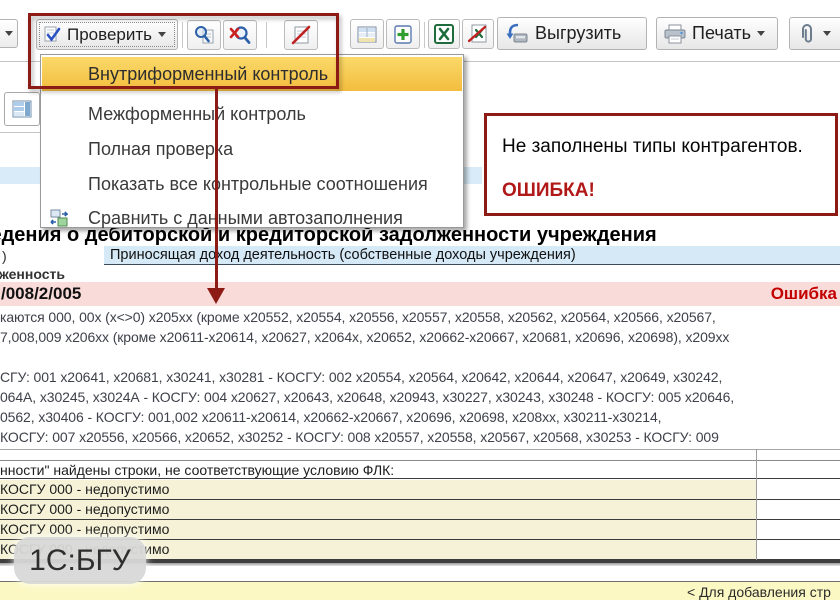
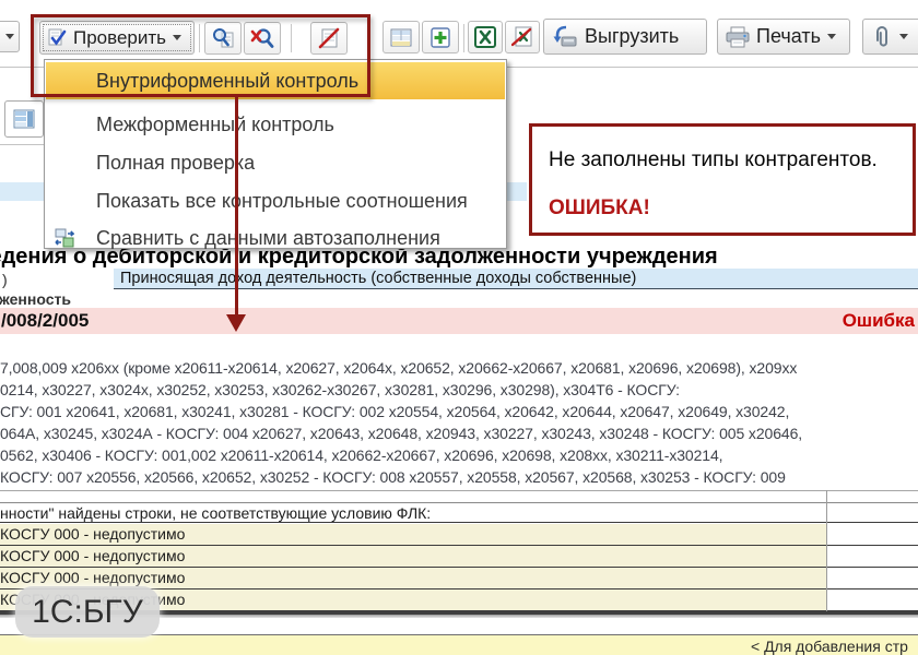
  дения о дебиторской и кредиторской задолженности учреждения
  )
- Приносящая доход деятельность (собственные доходы учреждения)
+ Приносящая доход деятельность (собственные доходы собственные)
  женность
  /008/2/005
  Ошибка
- каются 000, 00х (х<>0) х205хх (кроме х20552, х20554, х20556, х20557, х20558, х20562, х20564, х20566, х20567,
  7,008,009 х206хх (кроме х20611-х20614, х20627, х2064х, х20652, х20662-х20667, х20681, х20696, х20698), х209хх
+ 0214, х30227, х3024х, х30252, х30253, х30262-х30267, х30281, х30296, х30298), х304Т6 - КОСГУ:
  СГУ: 001 х20641, х20681, х30241, х30281 - КОСГУ: 002 х20554, х20564, х20642, х20644, х20647, х20649, х30242,
  064А, х30245, х3024А - КОСГУ: 004 х20627, х20643, х20648, х20943, х30227, х30243, х30248 - КОСГУ: 005 х20646,
  0562, х30406 - КОСГУ: 001,002 х20611-х20614, х20662-х20667, х20696, х20698, х208хх, х30211-х30214,
  КОСГУ: 007 х20556, х20566, х20652, х30252 - КОСГУ: 008 х20557, х20558, х20567, х20568, х30253 - КОСГУ: 009
  нности" найдены строки, не соответствующие условию ФЛК:
  КОСГУ 000 - недопустимо
  КОСГУ 000 - недопустимо
  КОСГУ 000 - недопустимо
  < Для добавления стр
  Проверить
  Выгрузить
  Печать
  Внутриформенный контроль
  Межформенный контроль
  Полная проверка
  Показать все кнтрольные соотношения
  Сравнить с данными автозаполнения
  Не заполнены типы контрагентов.
  ОШИБКА!
  1С:БГУ
